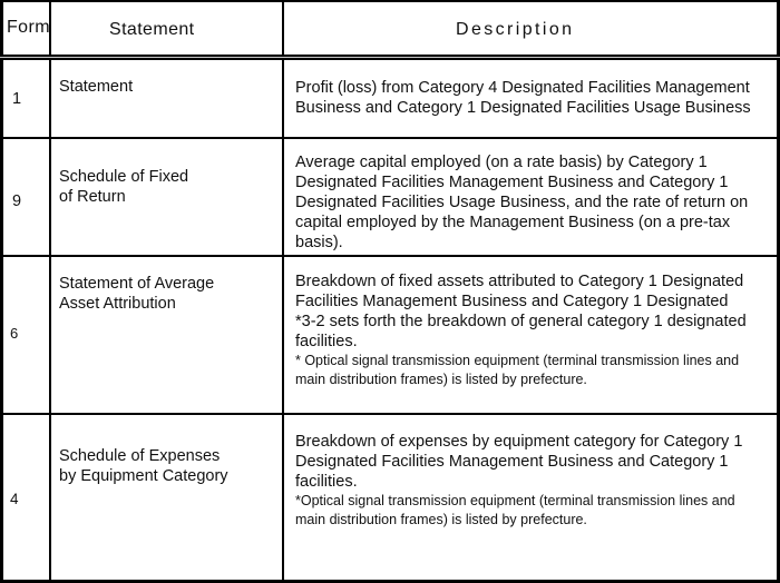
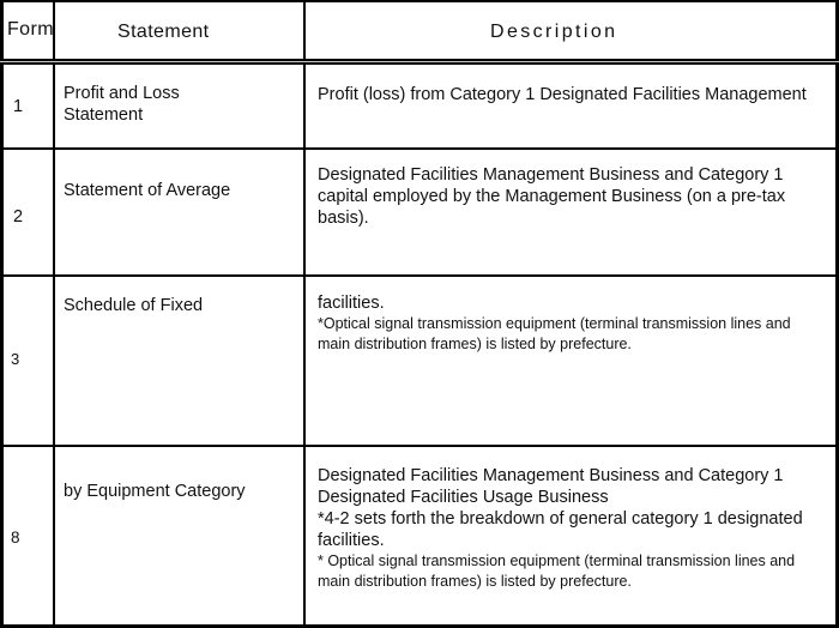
  Form
  Statement
  Description
  1
+ Profit and Loss
  Statement
- Profit (loss) from Category 4 Designated Facilities Management
+ Profit (loss) from Category 1 Designated Facilities Management
- Business and Category 1 Designated Facilities Usage Business
- 9
+ 2
- Schedule of Fixed
+ Statement of Average
- of Return
- Average capital employed (on a rate basis) by Category 1
  Designated Facilities Management Business and Category 1
- Designated Facilities Usage Business, and the rate of return on
  capital employed by the Management Business (on a pre-tax
  basis).
- 6
+ 3
- Statement of Average
+ Schedule of Fixed
- Asset Attribution
- Breakdown of fixed assets attributed to Category 1 Designated
- Facilities Management Business and Category 1 Designated
- *3-2 sets forth the breakdown of general category 1 designated
  facilities.
- * Optical signal transmission equipment (terminal transmission lines and
+ *Optical signal transmission equipment (terminal transmission lines and
  main distribution frames) is listed by prefecture.
- 4
+ 8
- Schedule of Expenses
  by Equipment Category
- Breakdown of expenses by equipment category for Category 1
  Designated Facilities Management Business and Category 1
+ Designated Facilities Usage Business
+ *4-2 sets forth the breakdown of general category 1 designated
  facilities.
- *Optical signal transmission equipment (terminal transmission lines and
+ * Optical signal transmission equipment (terminal transmission lines and
  main distribution frames) is listed by prefecture.
